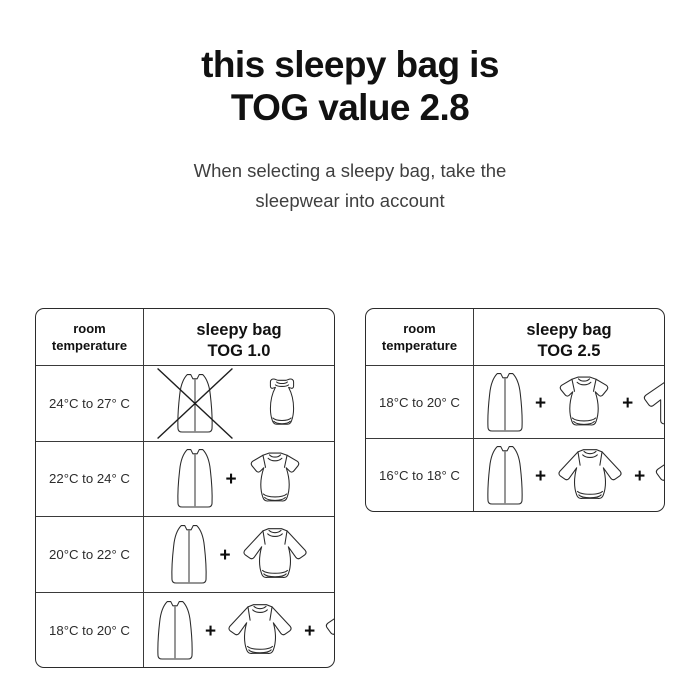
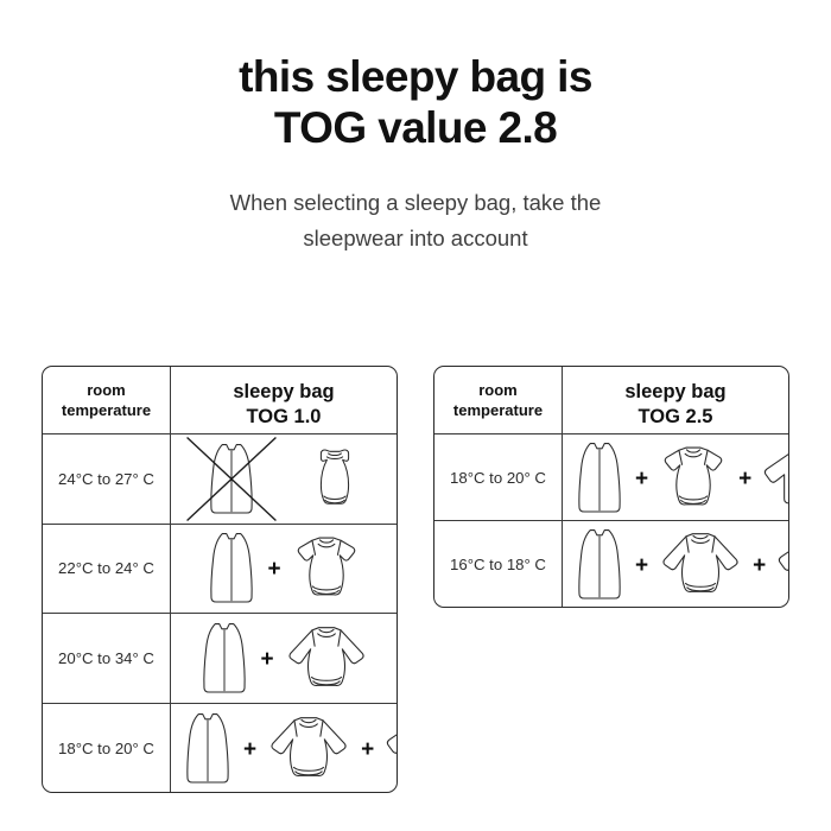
  this sleepy bag is
  TOG value 2.8
  When selecting a sleepy bag, take the
  sleepwear into account
  room
  temperature
  sleepy bag
  TOG 1.0
  24°C to 27° C
  22°C to 24° C
  +
- 20°C to 22° C
+ 20°C to 34° C
  +
  18°C to 20° C
  +
  +
  room
  temperature
  sleepy bag
  TOG 2.5
  18°C to 20° C
  +
  +
  16°C to 18° C
  +
  +
